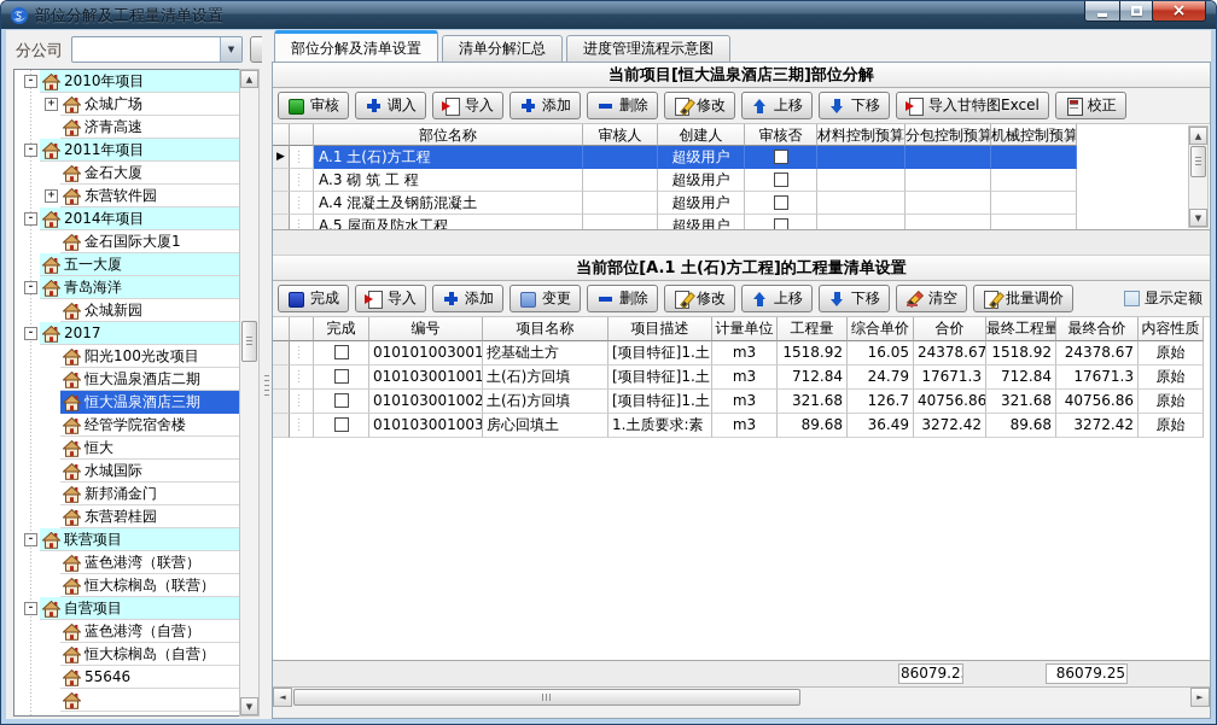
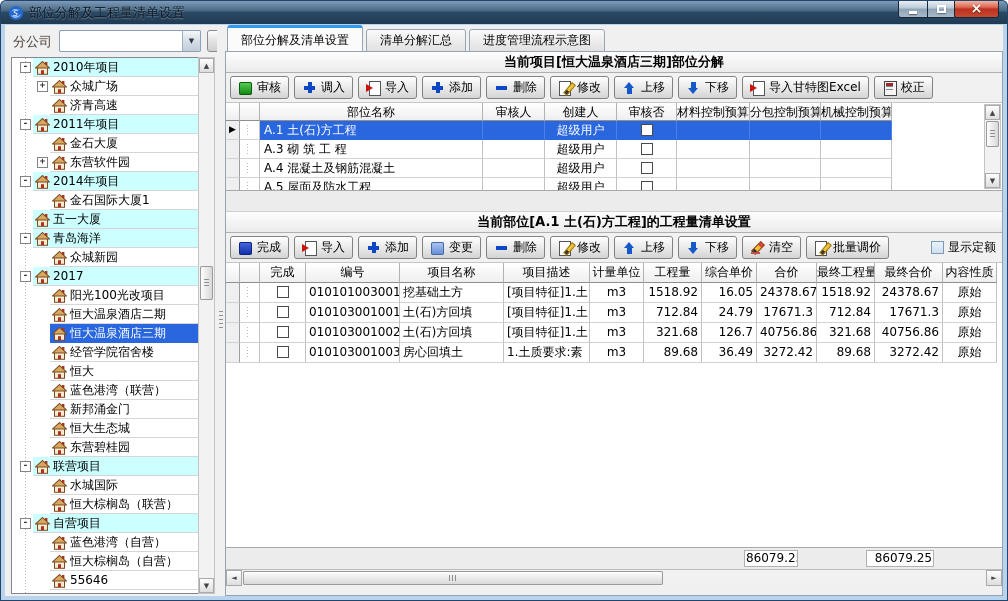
  S
  部位分解及工程量清单设置
  ×
  分公司
  ▼
  -
  2010年项目
  +
  众城广场
  济青高速
  -
  2011年项目
  金石大厦
  +
  东营软件园
  -
  2014年项目
  金石国际大厦1
  五一大厦
  -
  青岛海洋
  众城新园
  -
  2017
  阳光100光改项目
  恒大温泉酒店二期
  恒大温泉酒店三期
  经管学院宿舍楼
  恒大
- 水城国际
+ 蓝色港湾（联营）
  新邦涌金门
+ 恒大生态城
  东营碧桂园
  -
  联营项目
- 蓝色港湾（联营）
+ 水城国际
  恒大棕榈岛（联营）
  -
  自营项目
  蓝色港湾（自营）
  恒大棕榈岛（自营）
  55646
  ▲
  ▼
  部位分解及清单设置
  清单分解汇总
  进度管理流程示意图
  当前项目[恒大温泉酒店三期]部位分解
  审核
  调入
  导入
  添加
  删除
  修改
  上移
  下移
  导入甘特图Excel
  校正
  部位名称
  审核人
  创建人
  审核否
  材料控制预算
  分包控制预算
  机械控制预算
  ▶
  A.1 土(石)方工程
  超级用户
  A.3 砌 筑 工 程
  超级用户
  A.4 混凝土及钢筋混凝土
  超级用户
  A.5 屋面及防水工程
  超级用户
  ▲
  ▼
  当前部位[A.1 土(石)方工程]的工程量清单设置
  完成
  导入
  添加
  变更
  删除
  修改
  上移
  下移
  清空
  批量调价
  显示定额
  完成
  编号
  项目名称
  项目描述
  计量单位
  工程量
  综合单价
  合价
  最终工程量
  最终合价
  内容性质
  010101003001
  挖基础土方
  [项目特征]1.土
  m3
  1518.92
  16.05
  24378.67
  1518.92
  24378.67
  原始
  010103001001
  土(石)方回填
  [项目特征]1.土
  m3
  712.84
  24.79
  17671.3
  712.84
  17671.3
  原始
  010103001002
  土(石)方回填
  [项目特征]1.土
  m3
  321.68
  126.7
  40756.86
  321.68
  40756.86
  原始
  010103001003
  房心回填土
  1.土质要求:素
  m3
  89.68
  36.49
  3272.42
  89.68
  3272.42
  原始
  86079.2
  86079.25
  ◄
  ►
